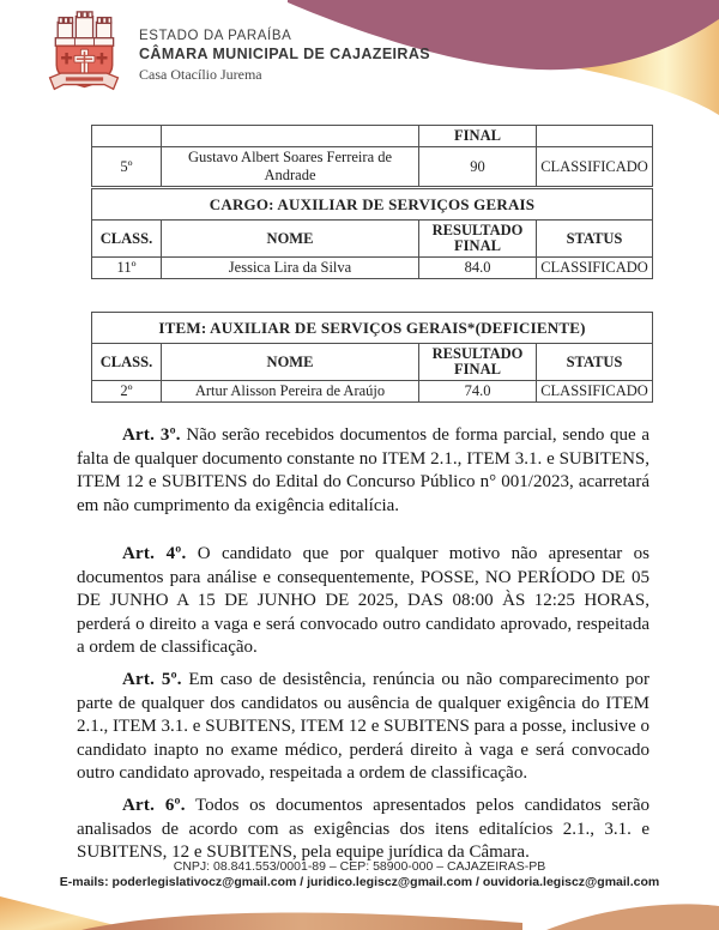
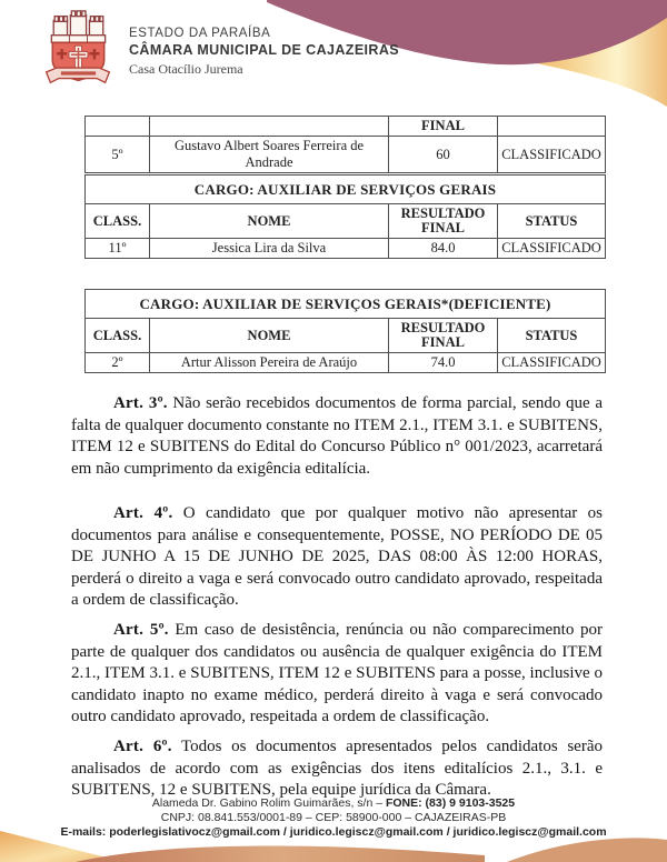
  ESTADO DA PARAÍBA
  CÂMARA MUNICIPAL DE CAJAZEIRAS
  Casa Otacílio Jurema
  		FINAL
- 5º	Gustavo Albert Soares Ferreira de Andrade	90	CLASSIFICADO
+ 5º	Gustavo Albert Soares Ferreira de Andrade	60	CLASSIFICADO
  CARGO: AUXILIAR DE SERVIÇOS GERAIS
  CLASS.	NOME	RESULTADO FINAL	STATUS
  11º	Jessica Lira da Silva	84.0	CLASSIFICADO
- ITEM: AUXILIAR DE SERVIÇOS GERAIS*(DEFICIENTE)
+ CARGO: AUXILIAR DE SERVIÇOS GERAIS*(DEFICIENTE)
  CLASS.	NOME	RESULTADO FINAL	STATUS
  2º	Artur Alisson Pereira de Araújo	74.0	CLASSIFICADO
  Art. 3º. Não serão recebidos documentos de forma parcial, sendo que a falta de qualquer documento constante no ITEM 2.1., ITEM 3.1. e SUBITENS, ITEM 12 e SUBITENS do Edital do Concurso Público n° 001/2023, acarretará em não cumprimento da exigência editalícia.
- Art. 4º. O candidato que por qualquer motivo não apresentar os documentos para análise e consequentemente, POSSE, NO PERÍODO DE 05 DE JUNHO A 15 DE JUNHO DE 2025, DAS 08:00 ÀS 12:25 HORAS, perderá o direito a vaga e será convocado outro candidato aprovado, respeitada a ordem de classificação.
+ Art. 4º. O candidato que por qualquer motivo não apresentar os documentos para análise e consequentemente, POSSE, NO PERÍODO DE 05 DE JUNHO A 15 DE JUNHO DE 2025, DAS 08:00 ÀS 12:00 HORAS, perderá o direito a vaga e será convocado outro candidato aprovado, respeitada a ordem de classificação.
  Art. 5º. Em caso de desistência, renúncia ou não comparecimento por parte de qualquer dos candidatos ou ausência de qualquer exigência do ITEM 2.1., ITEM 3.1. e SUBITENS, ITEM 12 e SUBITENS para a posse, inclusive o candidato inapto no exame médico, perderá direito à vaga e será convocado outro candidato aprovado, respeitada a ordem de classificação.
  Art. 6º. Todos os documentos apresentados pelos candidatos serão analisados de acordo com as exigências dos itens editalícios 2.1., 3.1. e SUBITENS, 12 e SUBITENS, pela equipe jurídica da Câmara.
+ Alameda Dr. Gabino Rolim Guimarães, s/n – FONE: (83) 9 9103-3525
  CNPJ: 08.841.553/0001-89 – CEP: 58900-000 – CAJAZEIRAS-PB
- E-mails: poderlegislativocz@gmail.com / juridico.legiscz@gmail.com / ouvidoria.legiscz@gmail.com
+ E-mails: poderlegislativocz@gmail.com / juridico.legiscz@gmail.com / juridico.legiscz@gmail.com
